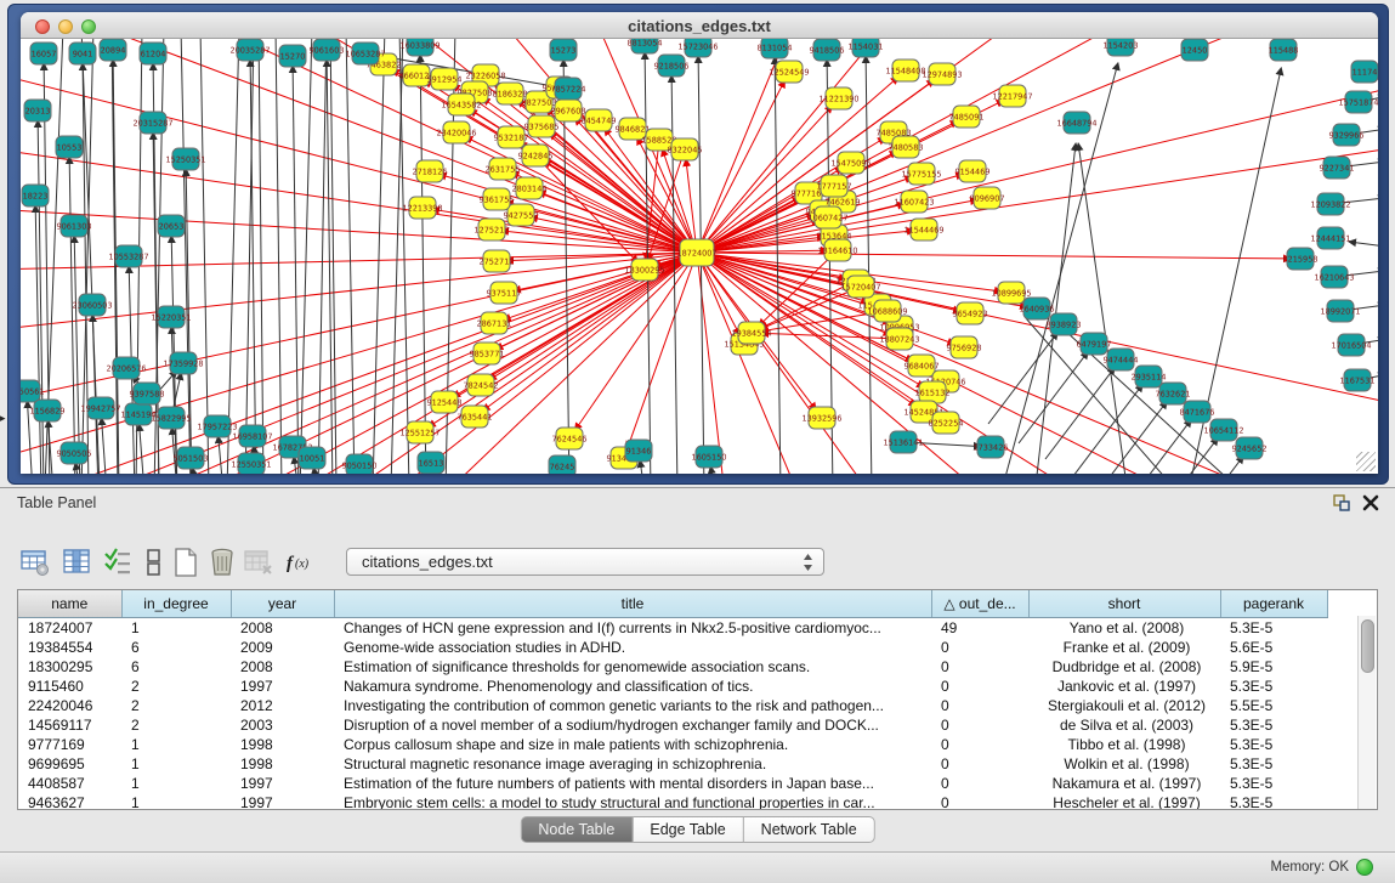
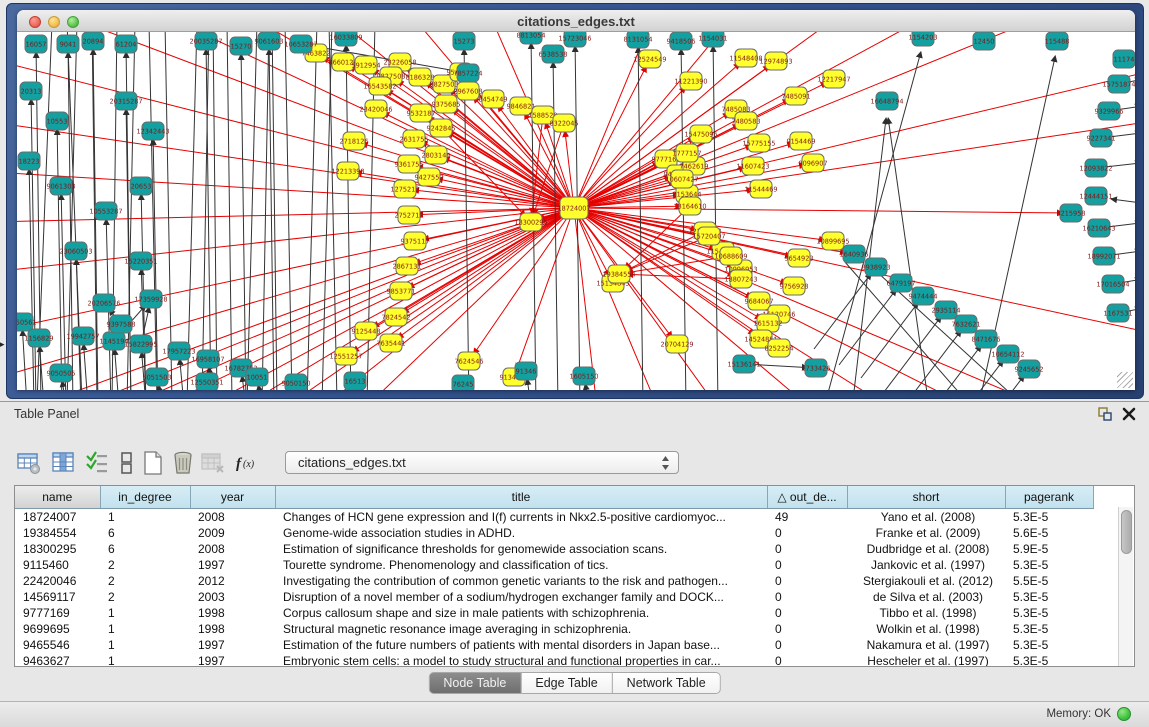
  citations_edges.txt
  18724007
  63822
  866012
  5912954
  23226058
  9827508
  8186328
  16543582
  9827503
  23420046
  2967608
  9375685
  8454749
  9846821
  158852
  8322045
  2718126
  9242845
  2803144
  9427552
  12213398
  9532187
  2631755
  9361755
  1275212
  2752712
  9375117
  2867131
  9853771
  7824542
  7635441
  9125448
  12551257
  18300295
  977716
  7462619
  2153644
  12524549
  11221390
  11548408
  7485083
  15475096
  1777157
  10607427
  13164610
  10996953
  7480583
  15775155
  11607423
  11544469
  9154469
  8096907
  15720407
  10688609
  19384554
  18807243
  9654923
  9756928
  9684067
  1615132
  145248
  8252254
  10899695
  12217947
  7485091
  12974893
  7624546
- 13932596
+ 20704129
  16057
  9041
  20894
  61204
  20035287
  15270
  9061603
  10653287
  16033809
  15273
  7857224
  15723046
- 9218506
+ 6538538
  8131054
  9418506
  1154031
  20313
  10553
  20315287
- 15250351
+ 12342443
  18223
  9061303
  20653
  10553287
  23060503
  15220351
  50561
  1156829
  19942757
  1145194
  15822995
  20206576
  17359928
  9397588
  17957223
  16958107
  167827
  9050505
  5051503
  12550351
  10051
  9050150
  16513
  91346
  1605150
  76245
  8938923
  6479197
  9474444
  2935114
  7632621
  8471676
  10654112
  9245652
  11174
  15751874
  9329966
  9227341
  12093822
  12444151
  8215958
  16210643
  18992071
  17016504
  1167531
  16648794
  1640936
  15136141
  1733426
  1154203
  12450
  115488
  ▸
  Table Panel
  f
  (x)
  citations_edges.txt
  name	in_degree	year	title	△ out_de...	short	pagerank
  18724007	1	2008	Changes of HCN gene expression and I(f) currents in Nkx2.5-positive cardiomyoc...	49	Yano et al. (2008)	5.3E-5
  19384554	6	2009	Genome-wide association studies in ADHD.	0	Franke et al. (2009)	5.6E-5
  18300295	6	2008	Estimation of significance thresholds for genomewide association scans.	0	Dudbridge et al. (2008)	5.9E-5
- 9115460	2	1997	Nakamura syndrome. Phenomenology and classification of tics.	0	Jankovic et al. (1997)	5.3E-5
+ 9115460	2	1997	Tourette syndrome. Phenomenology and classification of tics.	0	Jankovic et al. (1997)	5.3E-5
  22420046	2	2012	Investigating the contribution of common genetic variants to the risk and pathogen...	0	Stergiakouli et al. (2012)	5.5E-5
  14569117	2	2003	Disruption of a novel member of a sodium/hydrogen exchanger family and DOCK...	0	de Silva et al. (2003)	5.3E-5
  9777169	1	1998	Corpus callosum shape and size in male patients with schizophrenia.	0	Tibbo et al. (1998)	5.3E-5
  9699695	1	1998	Structural magnetic resonance image averaging in schizophrenia.	0	Wolkin et al. (1998)	5.3E-5
- 4408587	1	1997	Estimation of the future numbers of patients with mental disorders in Japan base...	0	Nakamura et al. (1997)	5.3E-5
+ 9465546	1	1997	Estimation of the future numbers of patients with mental disorders in Japan base...	0	Nakamura et al. (1997)	5.3E-5
  9463627	1	1997	Embryonic stem cells: a model to study structural and functional properties in car...	0	Hescheler et al. (1997)	5.3E-5
  Node Table
  Edge Table
  Network Table
  Memory: OK
